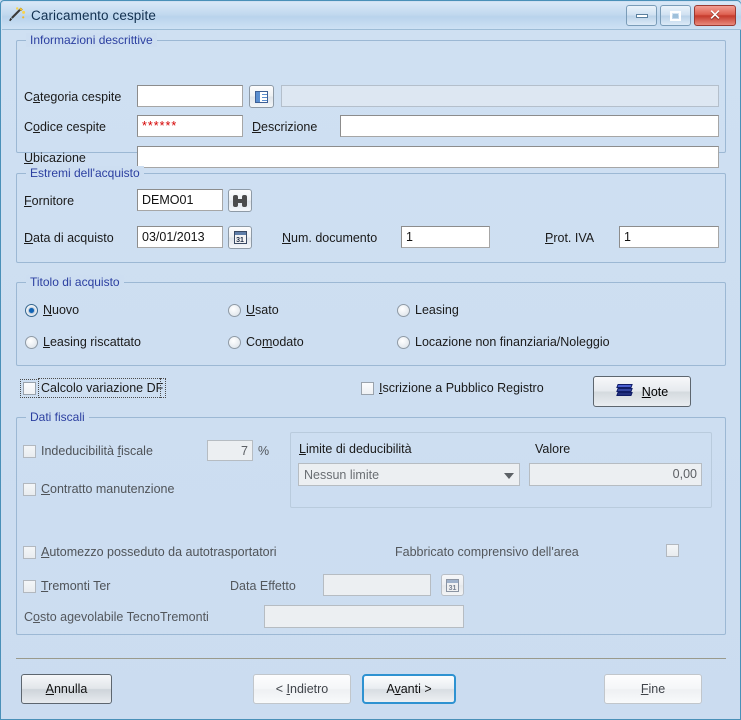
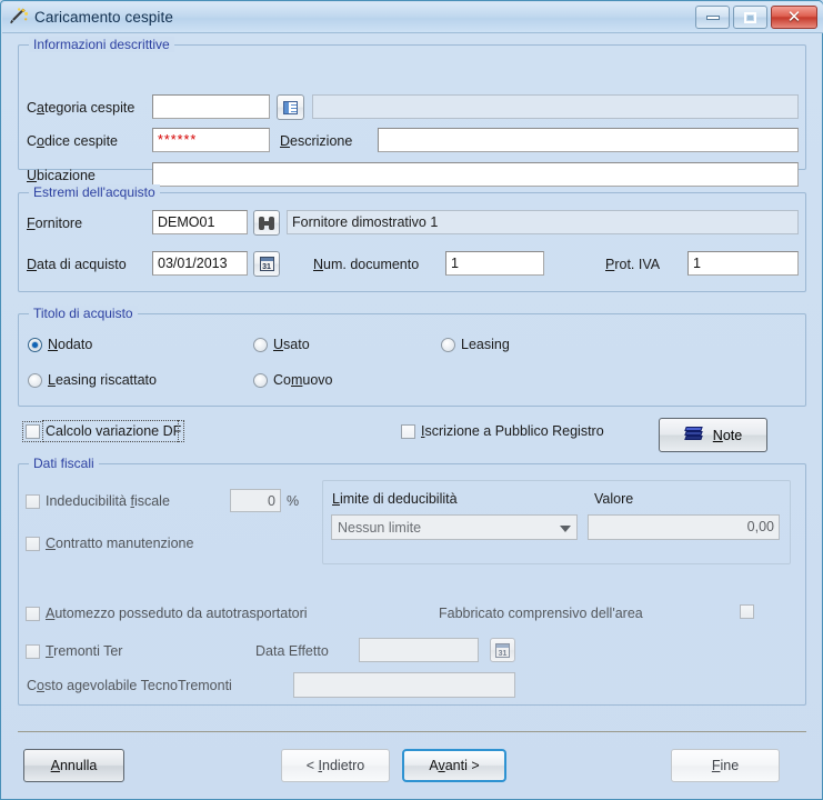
  Caricamento cespite
  ✕
  Informazioni descrittive
  Categoria cespite
  Codice cespite
  ******
  Descrizione
  Ubicazione
  Estremi dell'acquisto
  Fornitore
  DEMO01
+ Fornitore dimostrativo 1
  Data di acquisto
  03/01/2013
  Num. documento
  1
  Prot. IVA
  1
  Titolo di acquisto
- Nuovo
+ Nodato
  Usato
  Leasing
  Leasing riscattato
- Comodato
+ Comuovo
- Locazione non finanziaria/Noleggio
  Calcolo variazione DF
  Iscrizione a Pubblico Registro
  Note
  Dati fiscali
  Indeducibilità fiscale
- 7
+ 0
  %
  Limite di deducibilità
  Nessun limite
  Valore
  0,00
  Contratto manutenzione
  Automezzo posseduto da autotrasportatori
  Fabbricato comprensivo dell'area
  Tremonti Ter
  Data Effetto
  Costo agevolabile TecnoTremonti
  Annulla
  < Indietro
  Avanti >
  Fine
